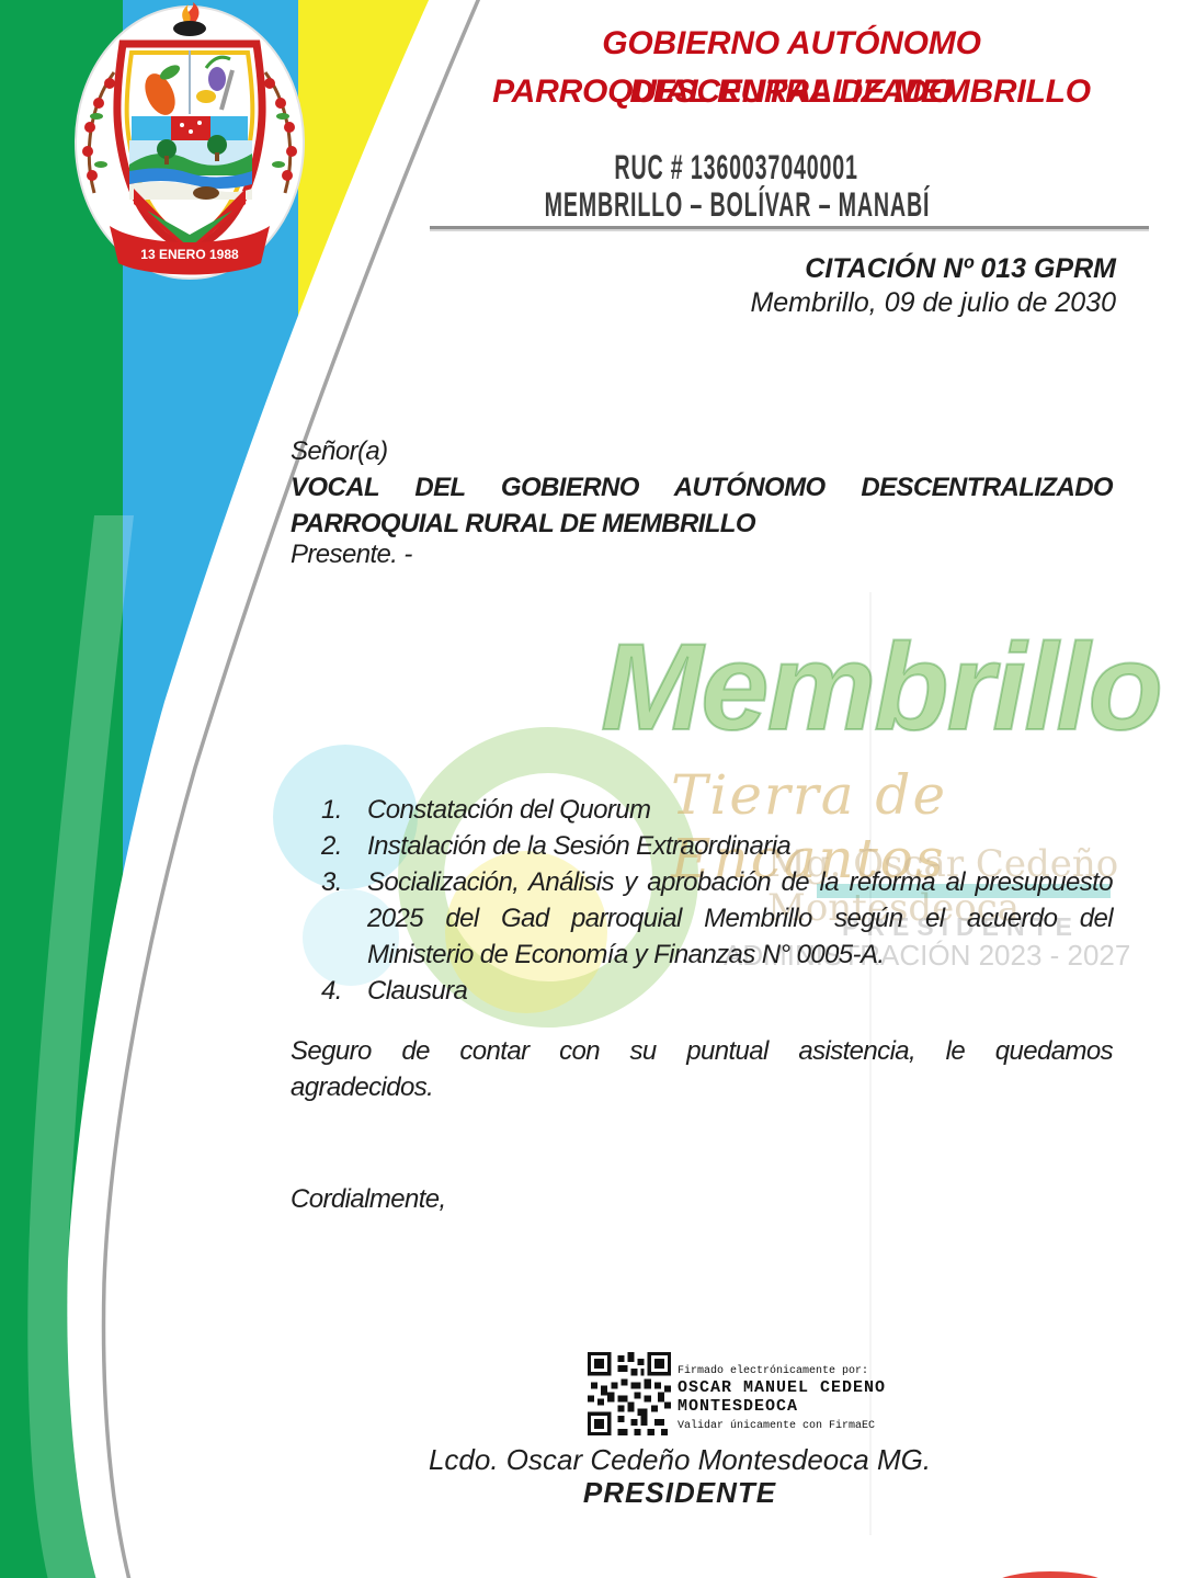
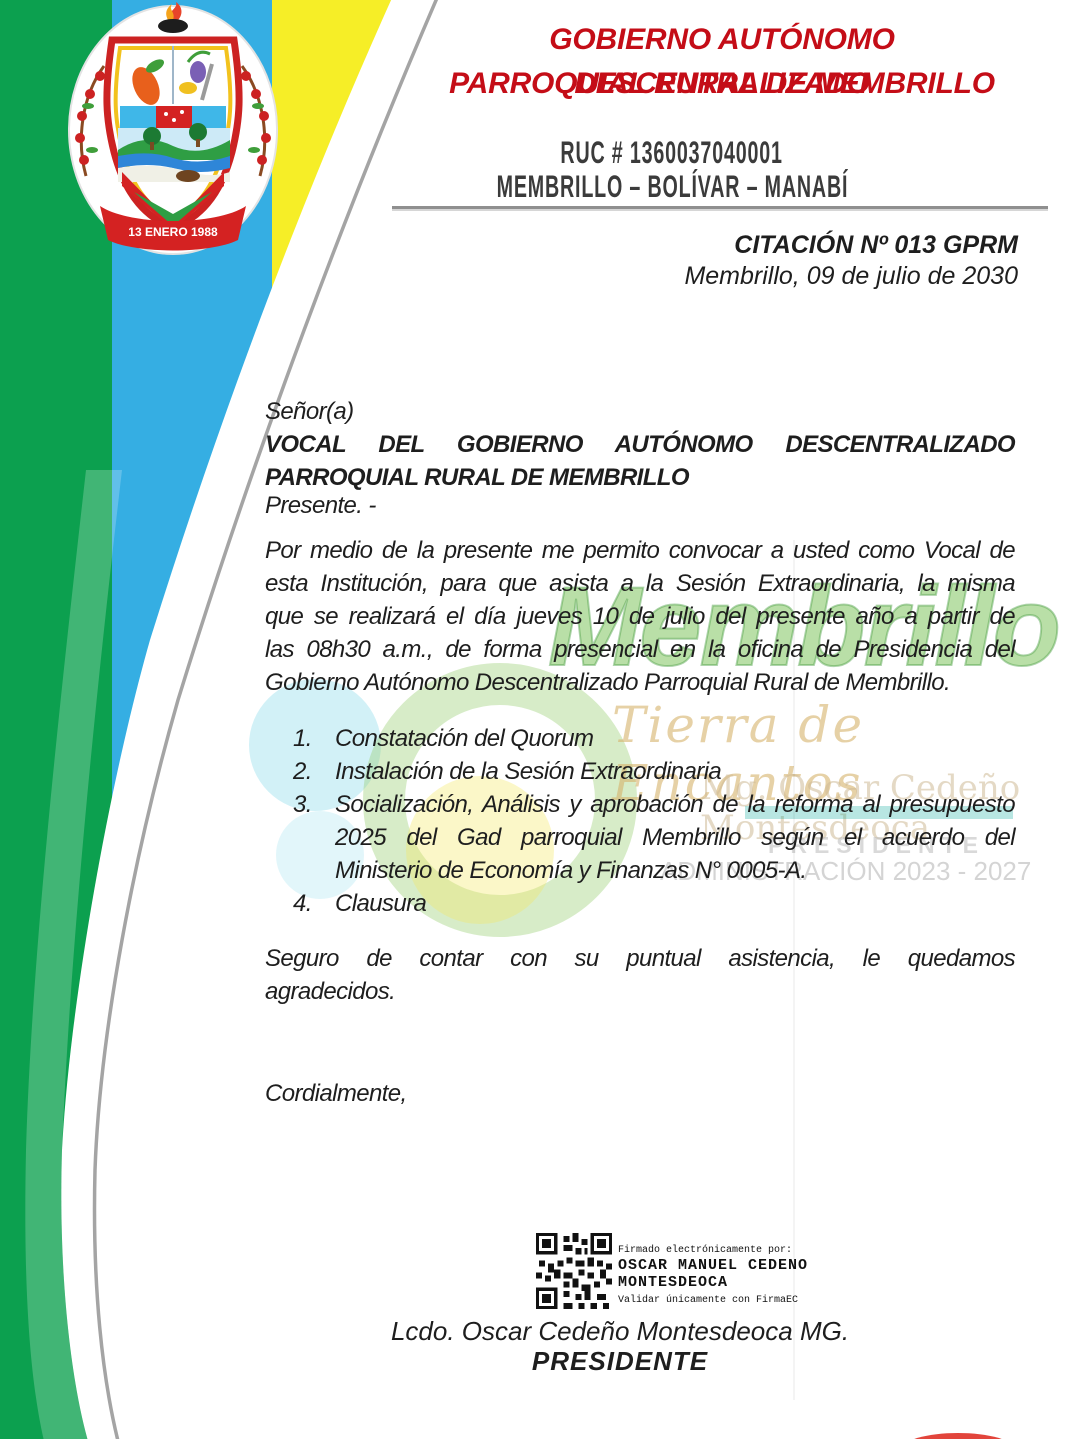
  13 ENERO 1988
  Membrillo
  Tierra de Encantos
  Mg. Oscar Cedeño Montesdeoca
  PRESIDENTE
  ADMINISTRACIÓN 2023 - 2027
  GOBIERNO AUTÓNOMO DESCENTRALIZADO
  PARROQUIAL RURAL DE MEMBRILLO
  RUC # 1360037040001
  MEMBRILLO – BOLÍVAR – MANABÍ
  CITACIÓN Nº 013 GPRM
  Membrillo, 09 de julio de 2030
  Señor(a)
  VOCAL DEL GOBIERNO AUTÓNOMO DESCENTRALIZADO
  PARROQUIAL RURAL DE MEMBRILLO
  Presente. -
+ Por medio de la presente me permito convocar a usted como Vocal de
+ esta Institución, para que asista a la Sesión Extraordinaria, la misma
+ que se realizará el día jueves 10 de julio del presente año a partir de
+ las 08h30 a.m., de forma presencial en la oficina de Presidencia del
+ Gobierno Autónomo Descentralizado Parroquial Rural de Membrillo.
  1.
  Constatación del Quorum
  2.
  Instalación de la Sesión Extraordinaria
  3.
  Socialización, Análisis y aprobación de la reforma al presupuesto
  2025 del Gad parroquial Membrillo según el acuerdo del
  Ministerio de Economía y Finanzas N° 0005-A.
  4.
  Clausura
  Seguro de contar con su puntual asistencia, le quedamos
  agradecidos.
  Cordialmente,
  Firmado electrónicamente por:
  OSCAR MANUEL CEDENO
  MONTESDEOCA
  Validar únicamente con FirmaEC
  Lcdo. Oscar Cedeño Montesdeoca MG.
  PRESIDENTE
